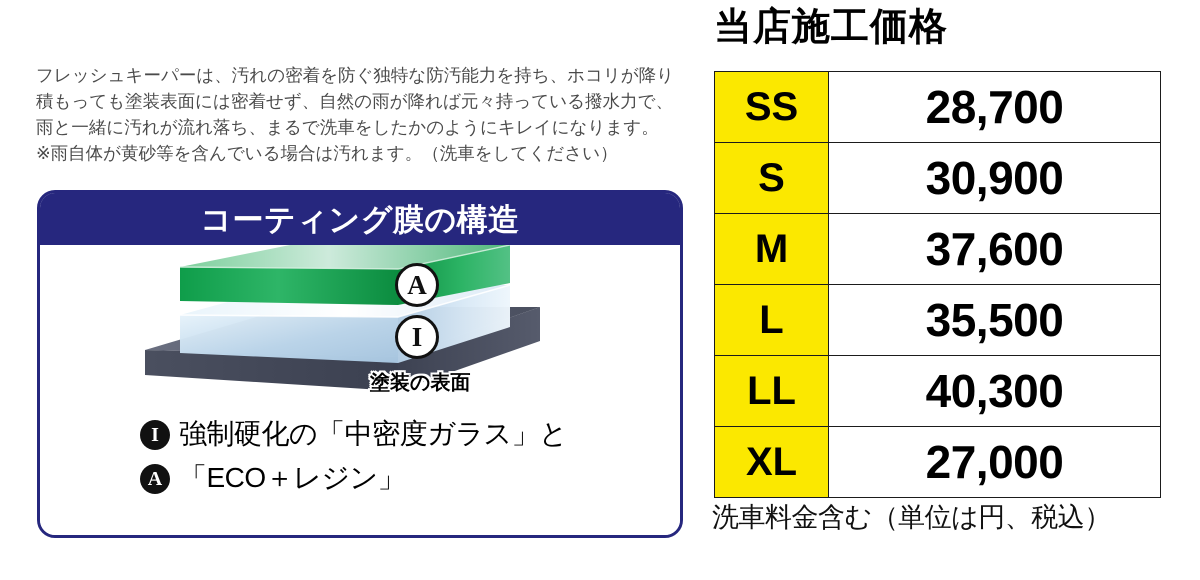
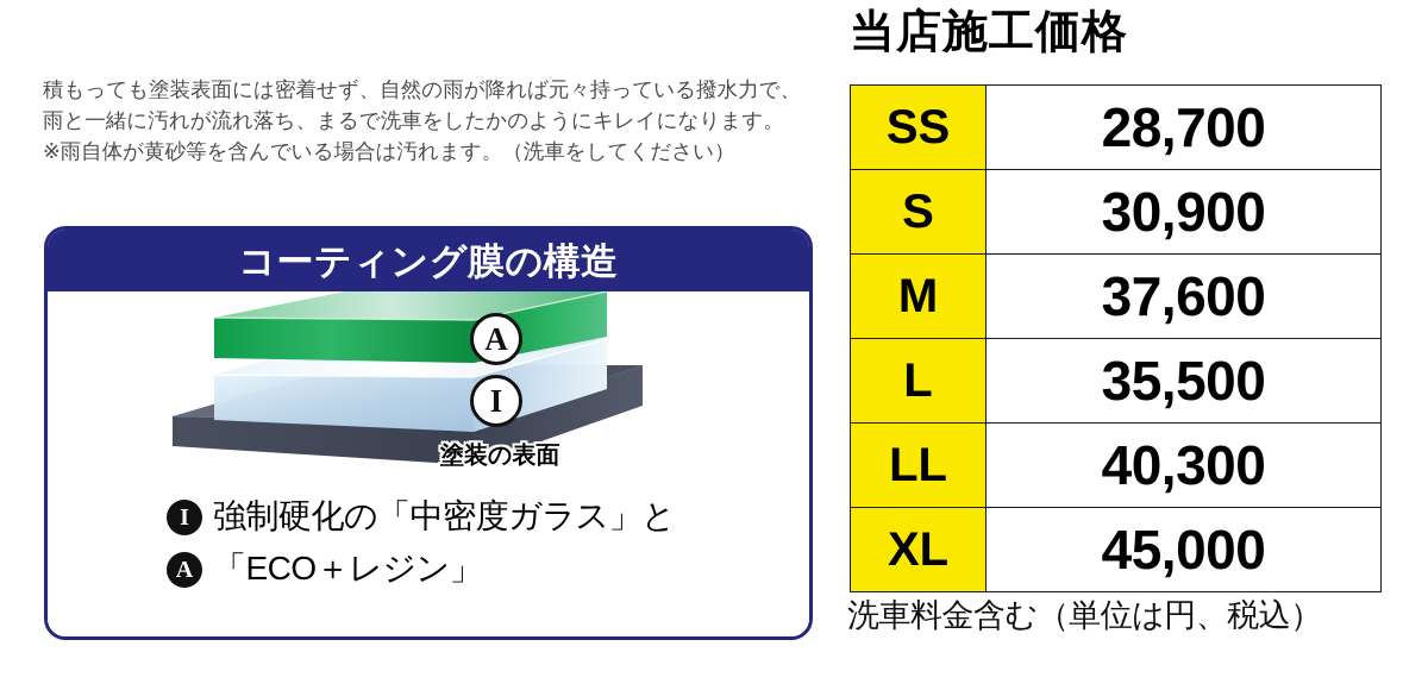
- フレッシュキーパーは、汚れの密着を防ぐ独特な防汚能力を持ち、ホコリが降り
  積もっても塗装表面には密着せず、自然の雨が降れば元々持っている撥水力で、
  雨と一緒に汚れが流れ落ち、まるで洗車をしたかのようにキレイになります。
  ※雨自体が黄砂等を含んでいる場合は汚れます。（洗車をしてください）
  コーティング膜の構造
  A
  I
  塗装の表面
  I
  強制硬化の「中密度ガラス」と
  A
  「ECO＋レジン」
  当店施工価格
  SS	28,700
  S	30,900
  M	37,600
  L	35,500
  LL	40,300
- XL	27,000
+ XL	45,000
  洗車料金含む（単位は円、税込）
